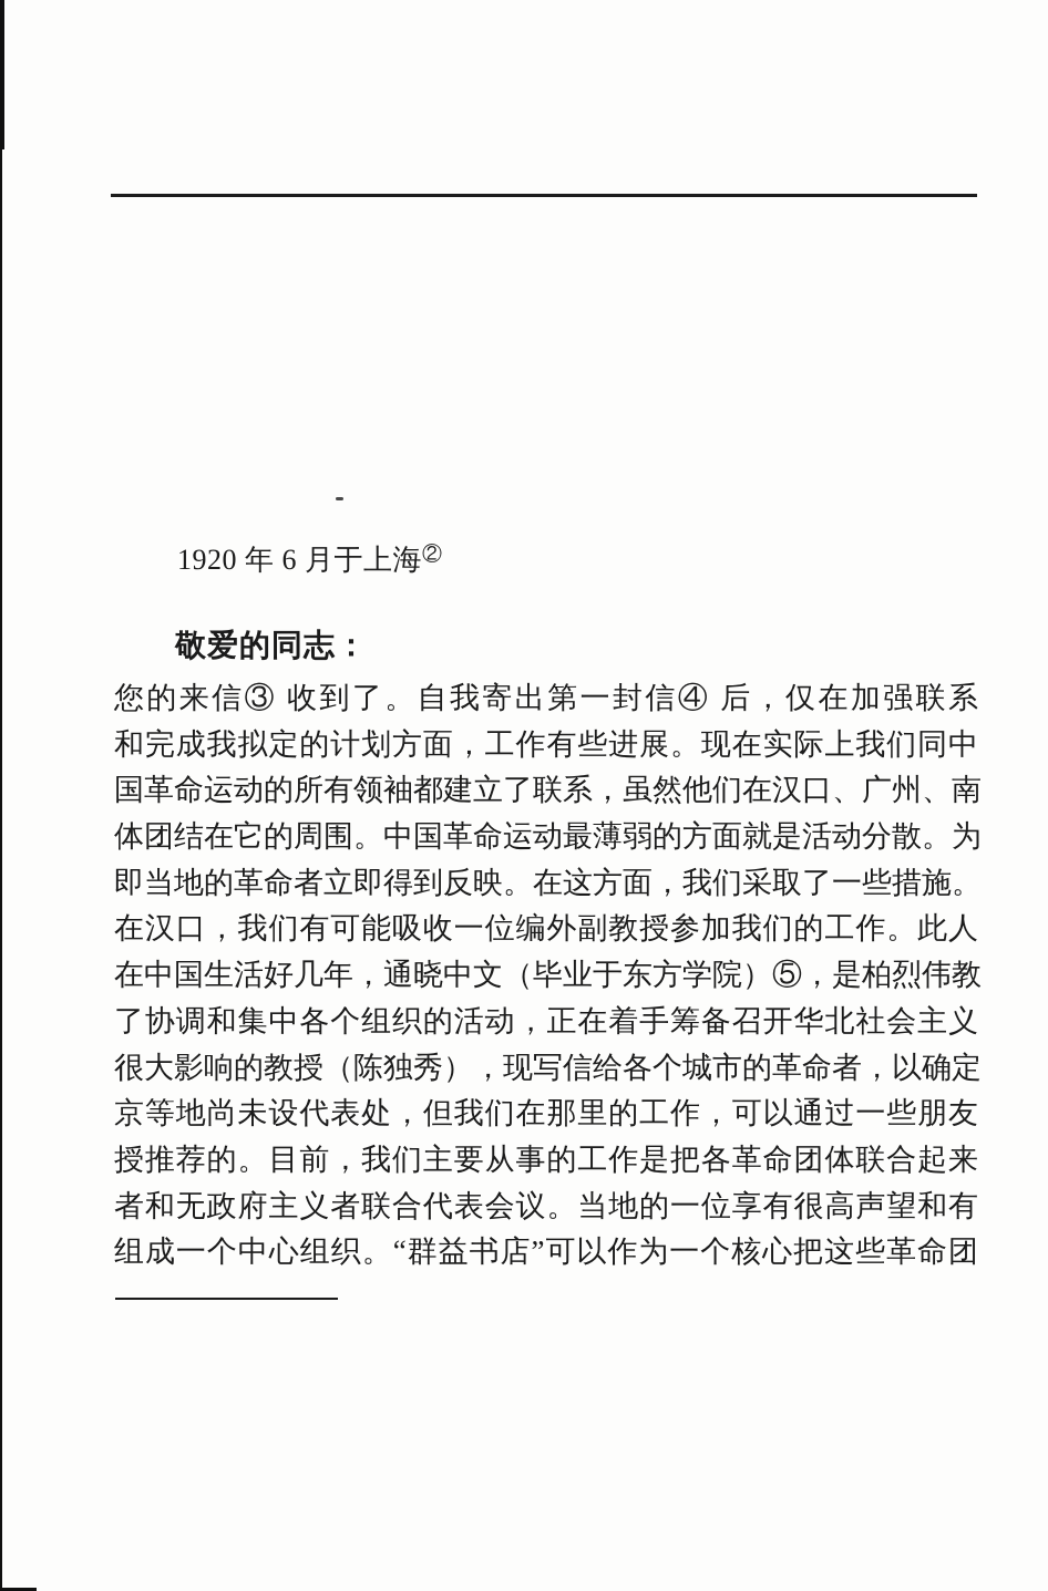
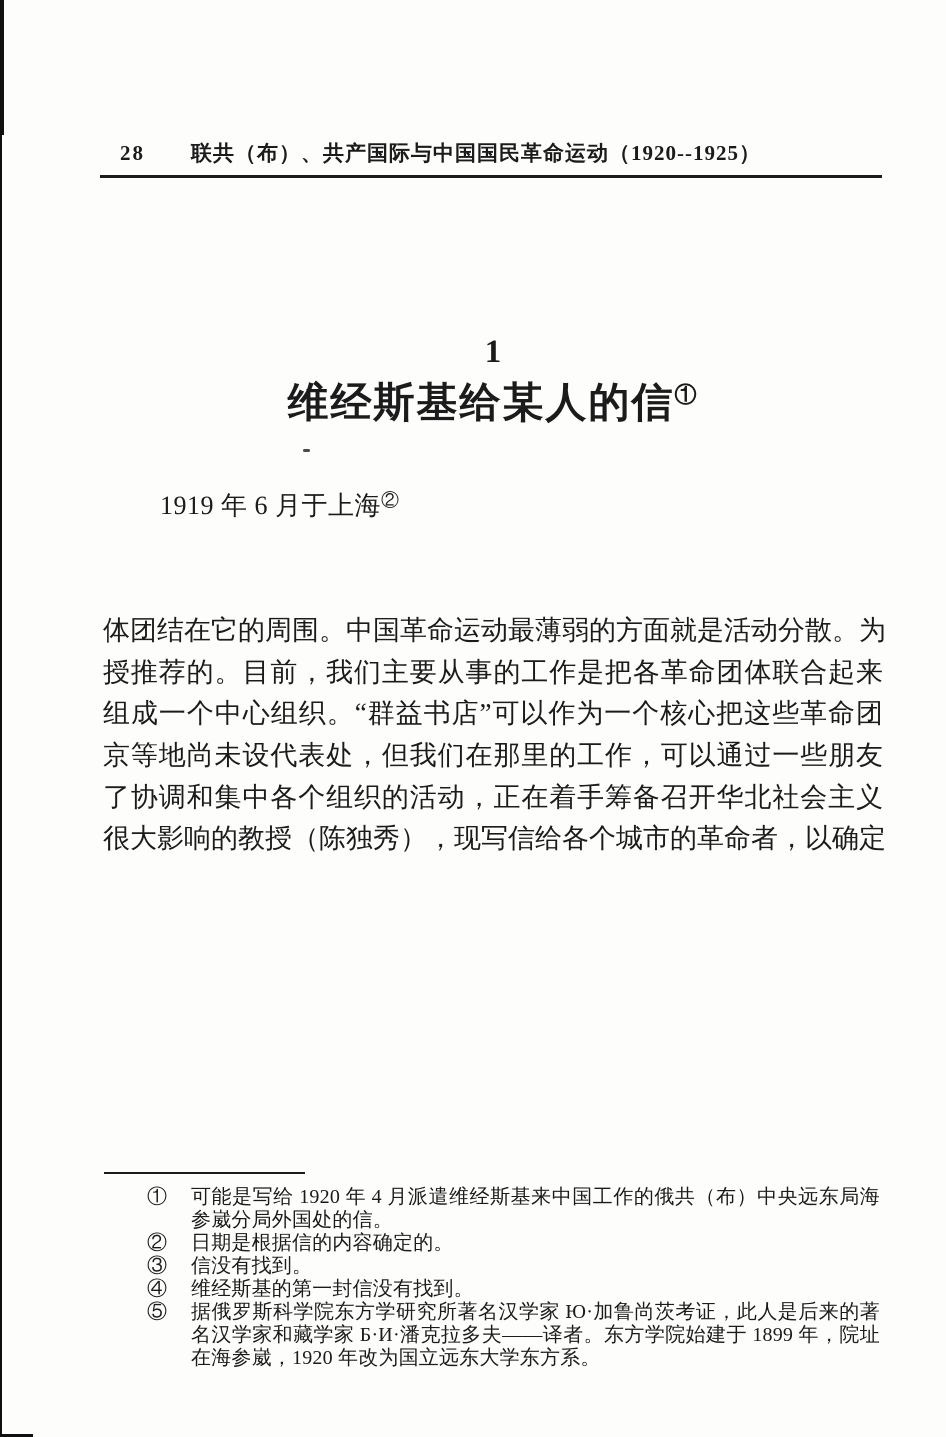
+ 28
+ 联共（布）、共产国际与中国国民革命运动（1920--1925）
+ 1
+ 维经斯基给某人的信①
- 1920 年 6 月于上海②
+ 1919 年 6 月于上海②
- 敬爱的同志：
- 您的来信③ 收到了。自我寄出第一封信④ 后，仅在加强联系
- 和完成我拟定的计划方面，工作有些进展。现在实际上我们同中
- 国革命运动的所有领袖都建立了联系，虽然他们在汉口、广州、南
  体团结在它的周围。中国革命运动最薄弱的方面就是活动分散。为
- 即当地的革命者立即得到反映。在这方面，我们采取了一些措施。
- 在汉口，我们有可能吸收一位编外副教授参加我们的工作。此人
- 在中国生活好几年，通晓中文（毕业于东方学院）⑤，是柏烈伟教
- 了协调和集中各个组织的活动，正在着手筹备召开华北社会主义
+ 授推荐的。目前，我们主要从事的工作是把各革命团体联合起来
- 很大影响的教授（陈独秀），现写信给各个城市的革命者，以确定
+ 组成一个中心组织。“群益书店”可以作为一个核心把这些革命团
  京等地尚未设代表处，但我们在那里的工作，可以通过一些朋友
- 授推荐的。目前，我们主要从事的工作是把各革命团体联合起来
+ 了协调和集中各个组织的活动，正在着手筹备召开华北社会主义
- 者和无政府主义者联合代表会议。当地的一位享有很高声望和有
- 组成一个中心组织。“群益书店”可以作为一个核心把这些革命团
+ 很大影响的教授（陈独秀），现写信给各个城市的革命者，以确定
+ ①
+ 可能是写给 1920 年 4 月派遣维经斯基来中国工作的俄共（布）中央远东局海参崴分局外国处的信。
+ ②
+ 日期是根据信的内容确定的。
+ ③
+ 信没有找到。
+ ④
+ 维经斯基的第一封信没有找到。
+ ⑤
+ 据俄罗斯科学院东方学研究所著名汉学家 Ю·加鲁尚茨考证，此人是后来的著名汉学家和藏学家 Б·И·潘克拉多夫——译者。东方学院始建于 1899 年，院址在海参崴，1920 年改为国立远东大学东方系。
